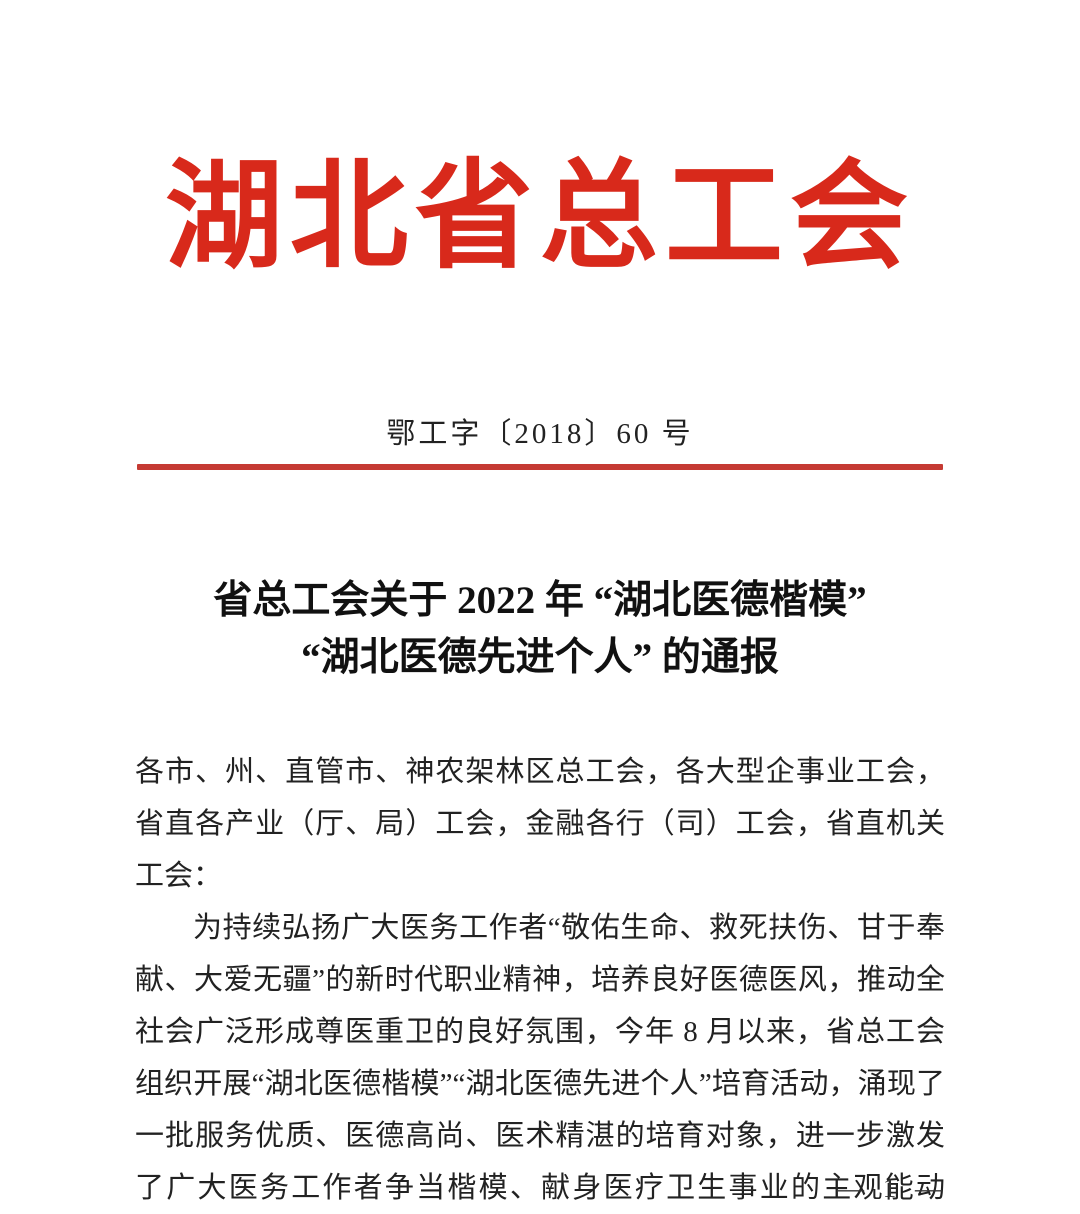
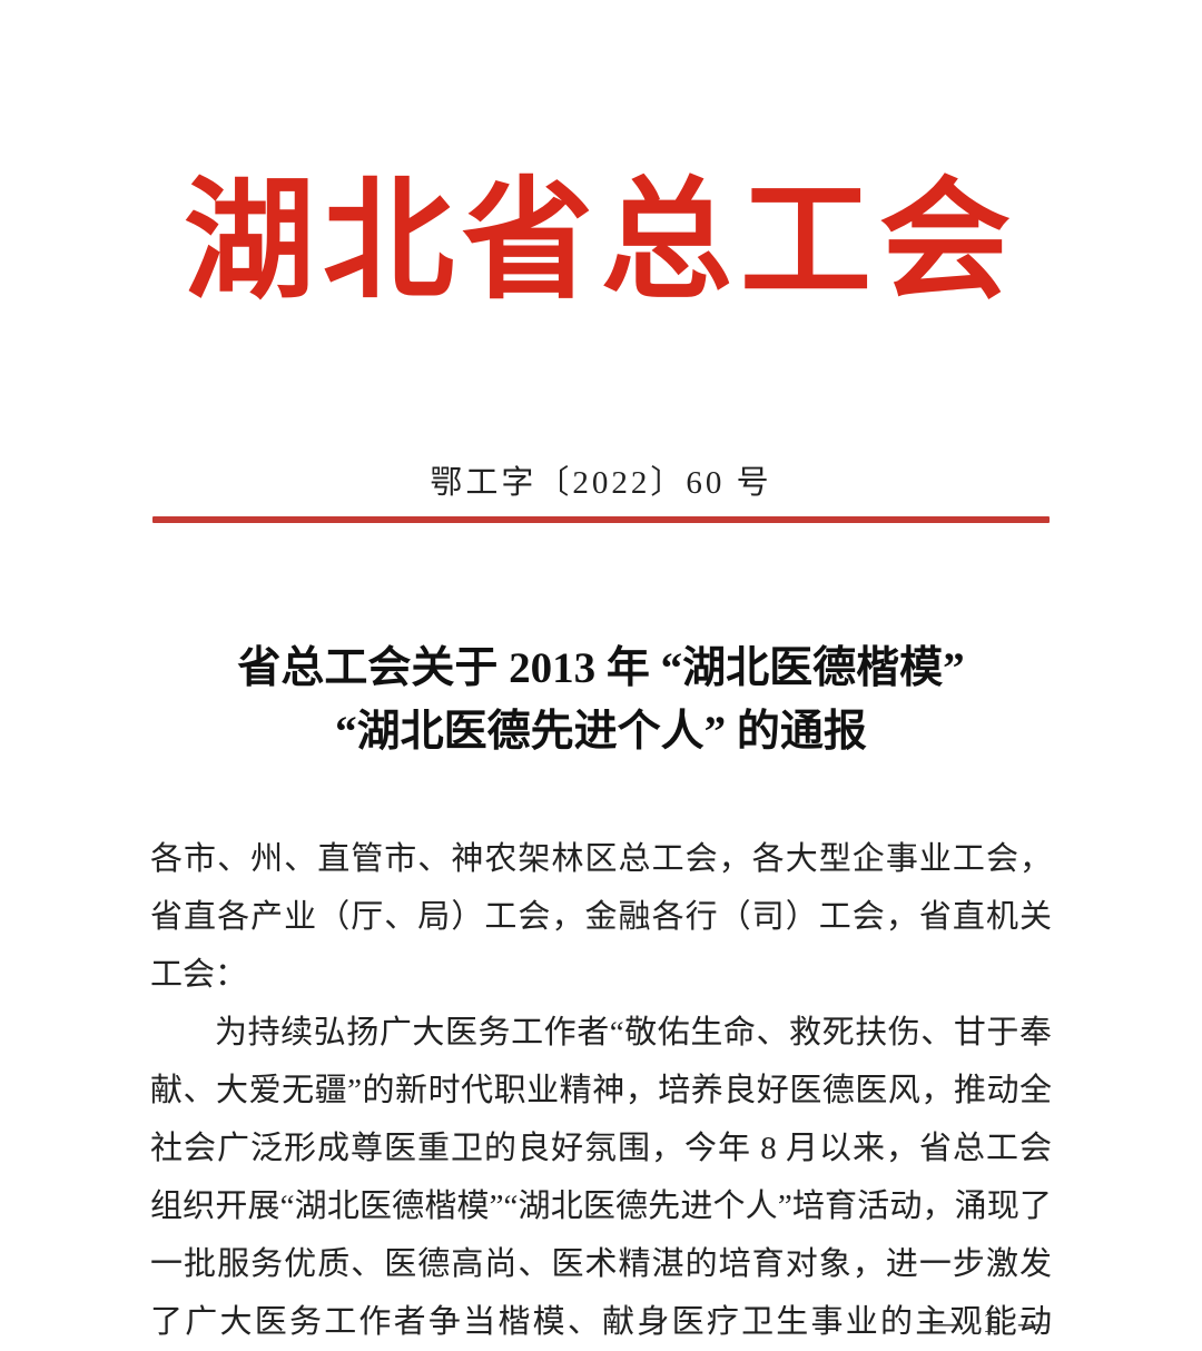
  湖北省总工会
- 鄂工字〔2018〕60 号
+ 鄂工字〔2022〕60 号
- 省总工会关于 2022 年 “湖北医德楷模”
+ 省总工会关于 2013 年 “湖北医德楷模”
  “湖北医德先进个人” 的通报
  各市、州、直管市、神农架林区总工会，各大型企事业工会，省直各产业（厅、局）工会，金融各行（司）工会，省直机关工会：
  为持续弘扬广大医务工作者“敬佑生命、救死扶伤、甘于奉献、大爱无疆”的新时代职业精神，培养良好医德医风，推动全社会广泛形成尊医重卫的良好氛围，今年 8 月以来，省总工会组织开展“湖北医德楷模”“湖北医德先进个人”培育活动，涌现了一批服务优质、医德高尚、医术精湛的培育对象，进一步激发了广大医务工作者争当楷模、献身医疗卫生事业的主观能动
  — 1 —
